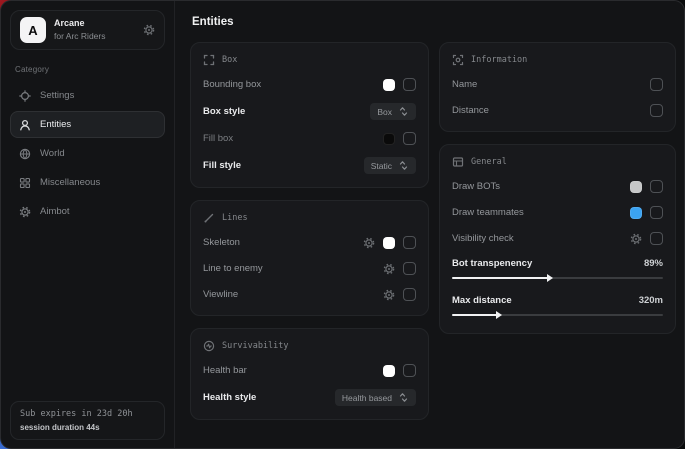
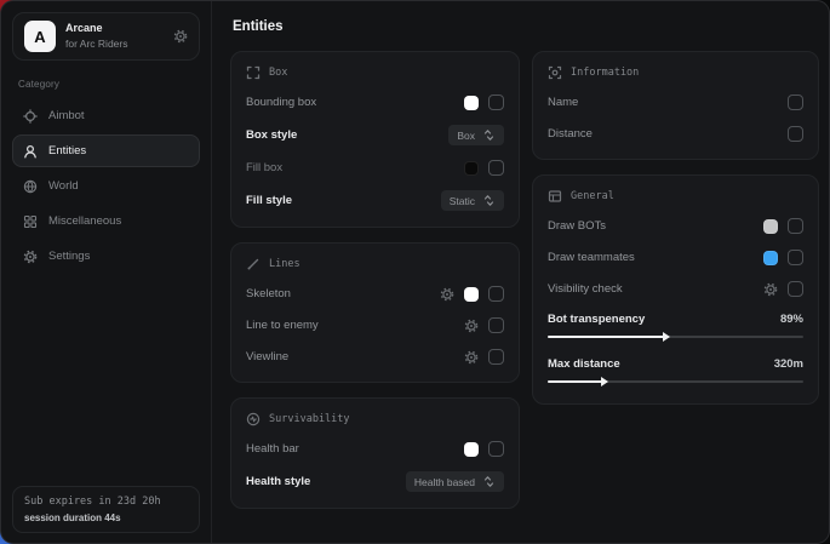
  A
  Arcane
  for Arc Riders
  Category
- Settings
+ Aimbot
  Entities
  World
  Miscellaneous
- Aimbot
+ Settings
  Sub expires in 23d 20h
  session duration 44s
  Entities
  Box
  Bounding box
  Box style
  Box
  Fill box
  Fill style
  Static
  Lines
  Skeleton
  Line to enemy
  Viewline
  Survivability
  Health bar
  Health style
  Health based
  Information
  Name
  Distance
  General
  Draw BOTs
  Draw teammates
  Visibility check
  Bot transpenency
  89%
  Max distance
  320m
